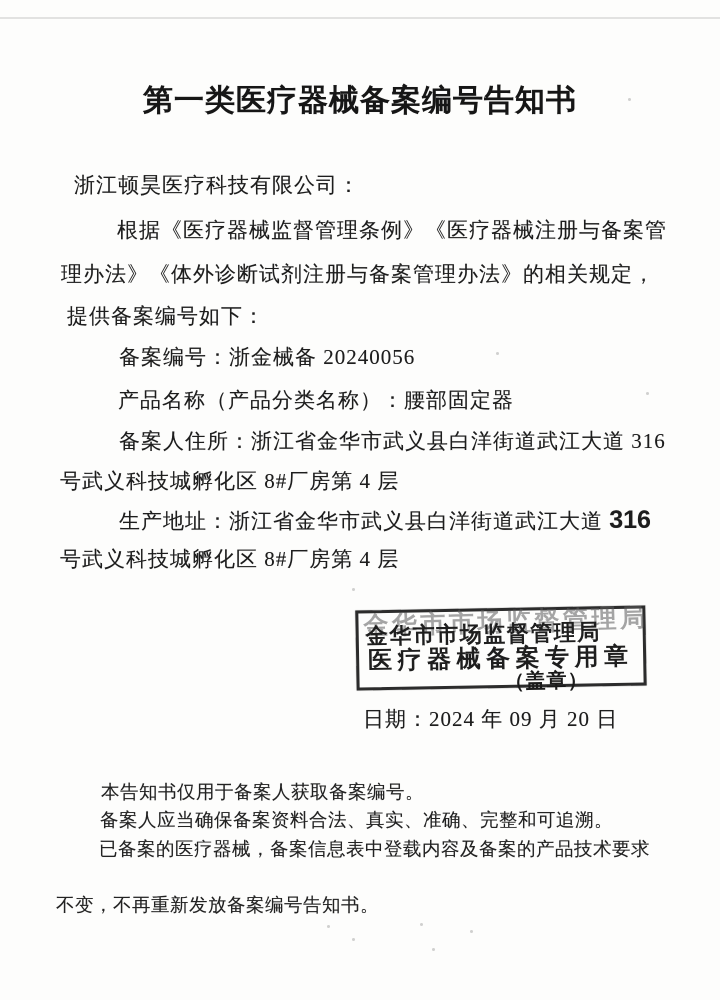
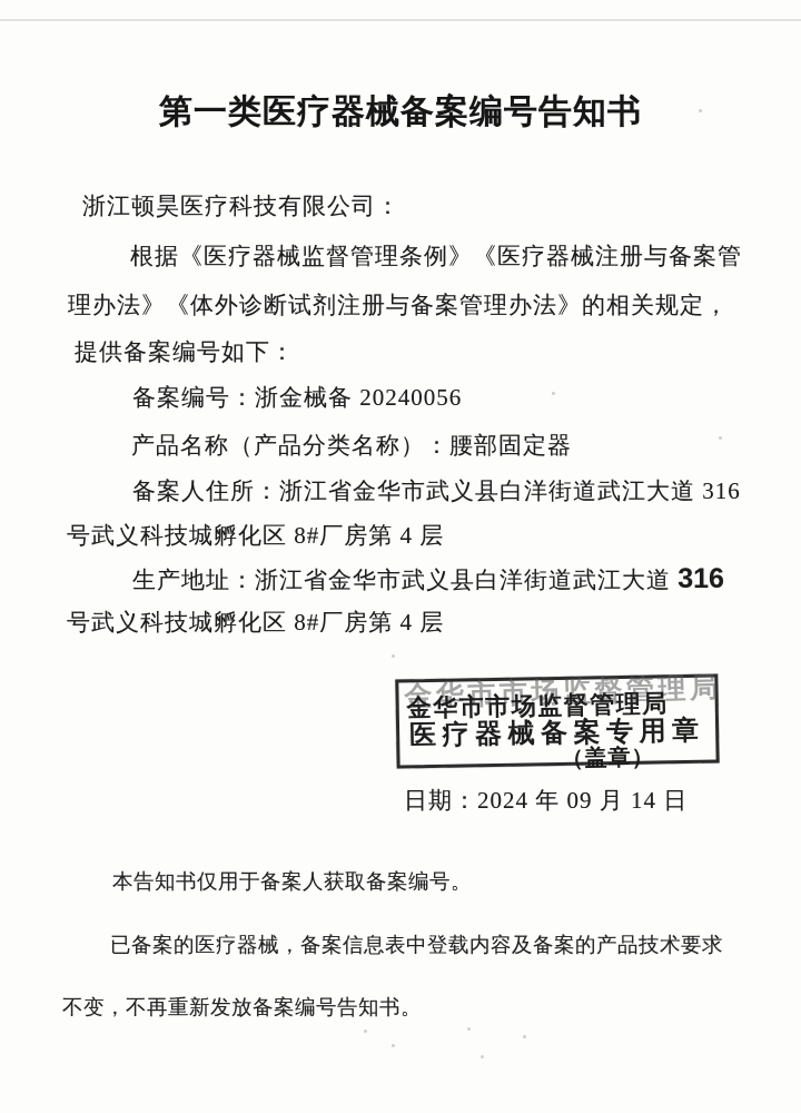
  第一类医疗器械备案编号告知书
  浙江顿昊医疗科技有限公司：
  根据《医疗器械监督管理条例》《医疗器械注册与备案管
  理办法》《体外诊断试剂注册与备案管理办法》的相关规定，
  提供备案编号如下：
  备案编号：浙金械备 20240056
  产品名称（产品分类名称）：腰部固定器
  备案人住所：浙江省金华市武义县白洋街道武江大道 316
  号武义科技城孵化区 8#厂房第 4 层
  生产地址：浙江省金华市武义县白洋街道武江大道 316
  号武义科技城孵化区 8#厂房第 4 层
  金华市市场监督管理局
  金华市市场监督管理局
  医疗器械备案专用章
  （盖章）
- 日期：2024 年 09 月 20 日
+ 日期：2024 年 09 月 14 日
  本告知书仅用于备案人获取备案编号。
- 备案人应当确保备案资料合法、真实、准确、完整和可追溯。
  已备案的医疗器械，备案信息表中登载内容及备案的产品技术要求
  不变，不再重新发放备案编号告知书。
